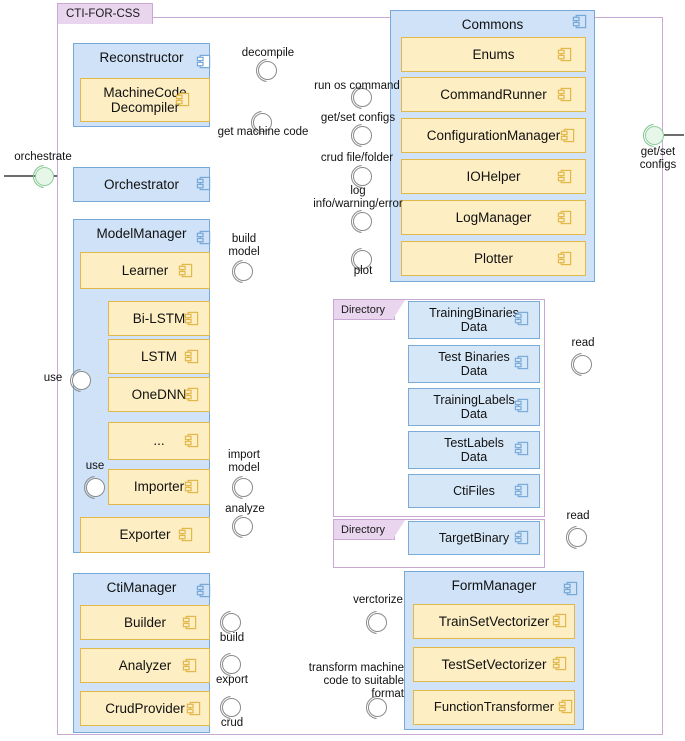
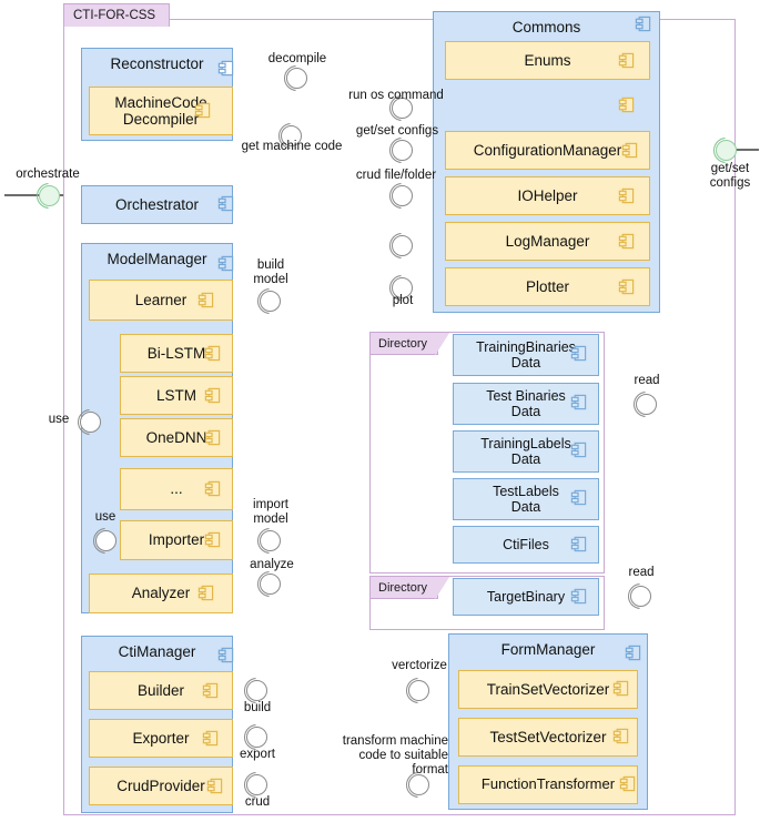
  CTI-FOR-CSS
  Reconstructor
  MachineCode
  Decompiler
  Orchestrator
  ModelManager
  Learner
  Bi-LSTM
  LSTM
  OneDNN
  ...
  Importer
- Exporter
+ Analyzer
  Commons
  Enums
- CommandRunner
  ConfigurationManager
  IOHelper
  LogManager
  Plotter
  Directory
  TrainingBinaries
  Data
  Test Binaries
  Data
  TrainingLabels
  Data
  TestLabels
  Data
  CtiFiles
  Directory
  TargetBinary
  CtiManager
  Builder
- Analyzer
+ Exporter
  CrudProvider
  FormManager
  TrainSetVectorizer
  TestSetVectorizer
  FunctionTransformer
  orchestrate
  get/set
  configs
  decompile
  get machine code
  run os command
  get/set configs
  crud file/folder
- log
- info/warning/error
  plot
  build
  model
  import
  model
  analyze
  use
  use
  read
  read
  build
  export
  crud
  verctorize
  transform machine
  code to suitable
  format
